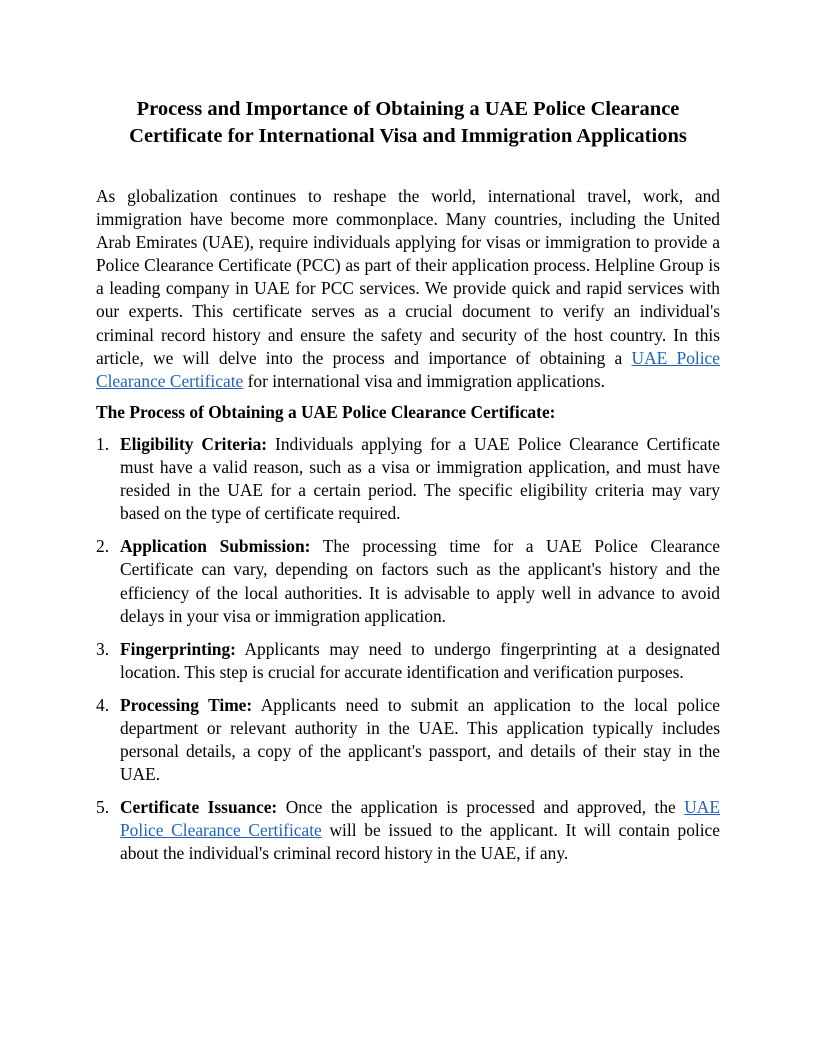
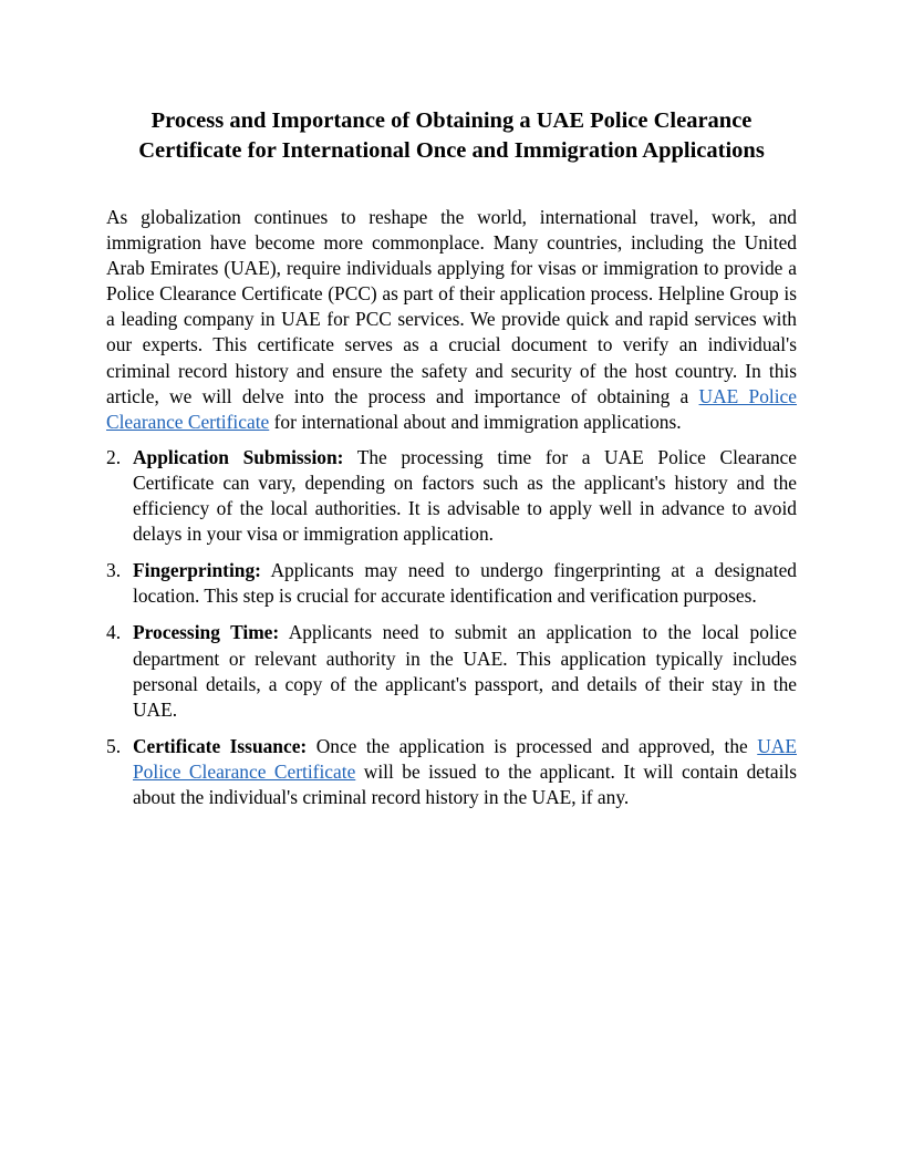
- Process and Importance of Obtaining a UAE Police Clearance Certificate for International Visa and Immigration Applications
+ Process and Importance of Obtaining a UAE Police Clearance Certificate for International Once and Immigration Applications
- As globalization continues to reshape the world, international travel, work, and immigration have become more commonplace. Many countries, including the United Arab Emirates (UAE), require individuals applying for visas or immigration to provide a Police Clearance Certificate (PCC) as part of their application process. Helpline Group is a leading company in UAE for PCC services. We provide quick and rapid services with our experts. This certificate serves as a crucial document to verify an individual's criminal record history and ensure the safety and security of the host country. In this article, we will delve into the process and importance of obtaining a UAE Police Clearance Certificate for international visa and immigration applications.
+ As globalization continues to reshape the world, international travel, work, and immigration have become more commonplace. Many countries, including the United Arab Emirates (UAE), require individuals applying for visas or immigration to provide a Police Clearance Certificate (PCC) as part of their application process. Helpline Group is a leading company in UAE for PCC services. We provide quick and rapid services with our experts. This certificate serves as a crucial document to verify an individual's criminal record history and ensure the safety and security of the host country. In this article, we will delve into the process and importance of obtaining a UAE Police Clearance Certificate for international about and immigration applications.
- The Process of Obtaining a UAE Police Clearance Certificate:
- 1.
- Eligibility Criteria: Individuals applying for a UAE Police Clearance Certificate must have a valid reason, such as a visa or immigration application, and must have resided in the UAE for a certain period. The specific eligibility criteria may vary based on the type of certificate required.
  2.
  Application Submission: The processing time for a UAE Police Clearance Certificate can vary, depending on factors such as the applicant's history and the efficiency of the local authorities. It is advisable to apply well in advance to avoid delays in your visa or immigration application.
  3.
  Fingerprinting: Applicants may need to undergo fingerprinting at a designated location. This step is crucial for accurate identification and verification purposes.
  4.
  Processing Time: Applicants need to submit an application to the local police department or relevant authority in the UAE. This application typically includes personal details, a copy of the applicant's passport, and details of their stay in the UAE.
  5.
- Certificate Issuance: Once the application is processed and approved, the UAE Police Clearance Certificate will be issued to the applicant. It will contain police about the individual's criminal record history in the UAE, if any.
+ Certificate Issuance: Once the application is processed and approved, the UAE Police Clearance Certificate will be issued to the applicant. It will contain details about the individual's criminal record history in the UAE, if any.
